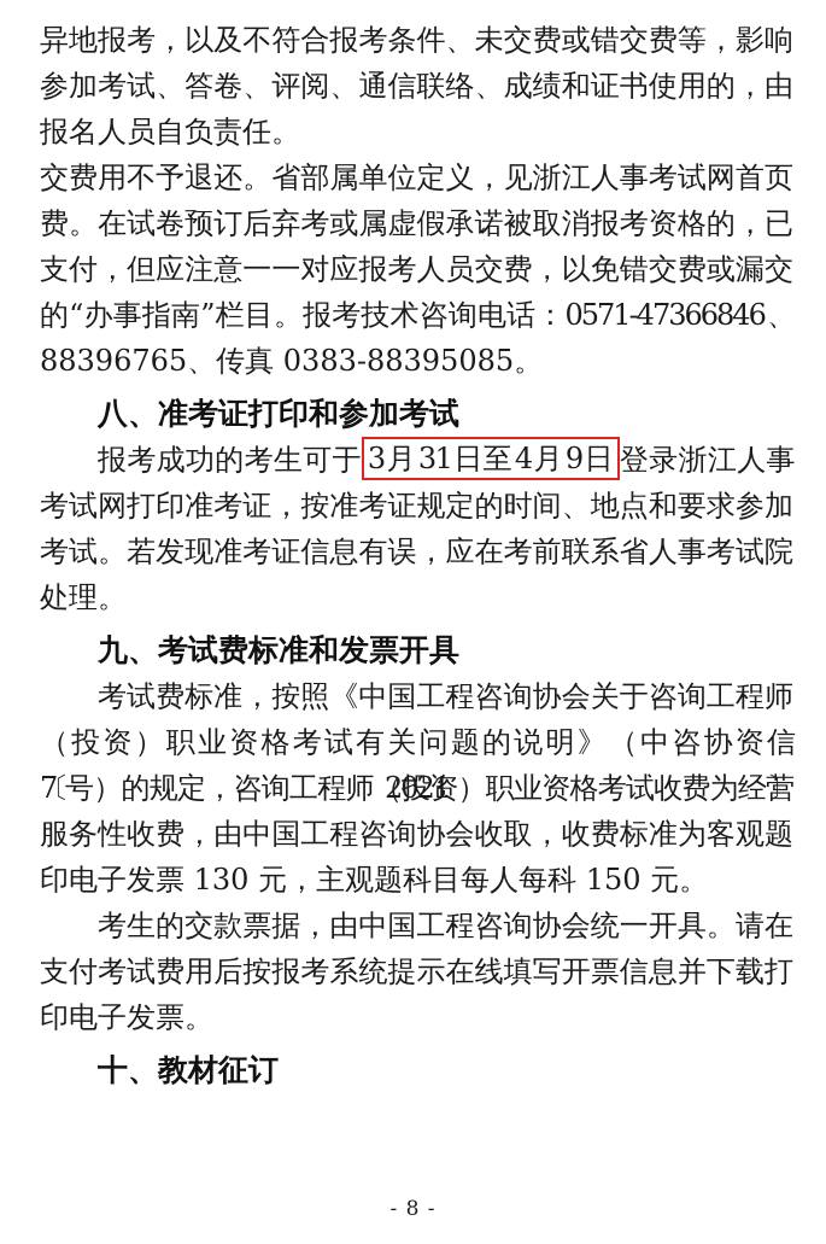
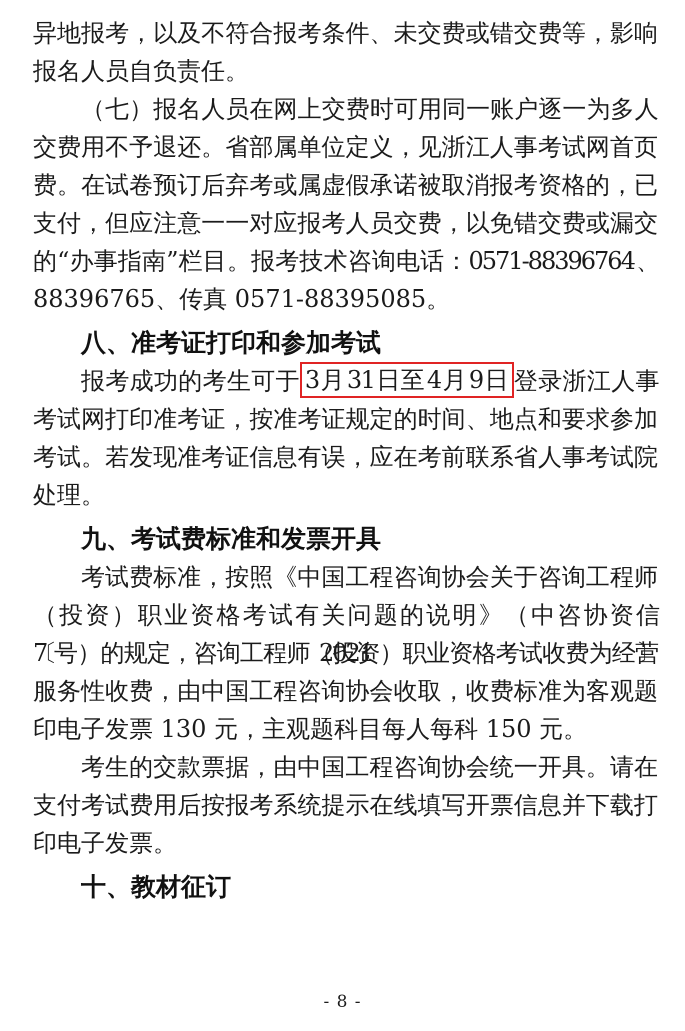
  异地报考，以及不符合报考条件、未交费或错交费等，影响
- 参加考试、答卷、评阅、通信联络、成绩和证书使用的，由
  报名人员自负责任。
+ （七）报名人员在网上交费时可用同一账户逐一为多人
  交费用不予退还。省部属单位定义，见浙江人事考试网首页
  费。在试卷预订后弃考或属虚假承诺被取消报考资格的，已
  支付，但应注意一一对应报考人员交费，以免错交费或漏交
- 的“办事指南”栏目。报考技术咨询电话：0571-47366846、
+ 的“办事指南”栏目。报考技术咨询电话：0571-88396764、
- 88396765、传真 0383-88395085。
+ 88396765、传真 0571-88395085。
  八、准考证打印和参加考试
  报考成功的考生可于 3 月 31 日至 4 月 9 日 登录浙江人事
  考试网打印准考证，按准考证规定的时间、地点和要求参加
  考试。若发现准考证信息有误，应在考前联系省人事考试院
  处理。
  九、考试费标准和发票开具
  考试费标准，按照《中国工程咨询协会关于咨询工程师
  （投资）职业资格考试有关问题的说明》（中咨协资信〔2021〕
  7 号）的规定，咨询工程师（投资）职业资格考试收费为经营
  服务性收费，由中国工程咨询协会收取，收费标准为客观题
  印电子发票 130 元，主观题科目每人每科 150 元。
  考生的交款票据，由中国工程咨询协会统一开具。请在
  支付考试费用后按报考系统提示在线填写开票信息并下载打
  印电子发票。
  十、教材征订
  - 8 -
